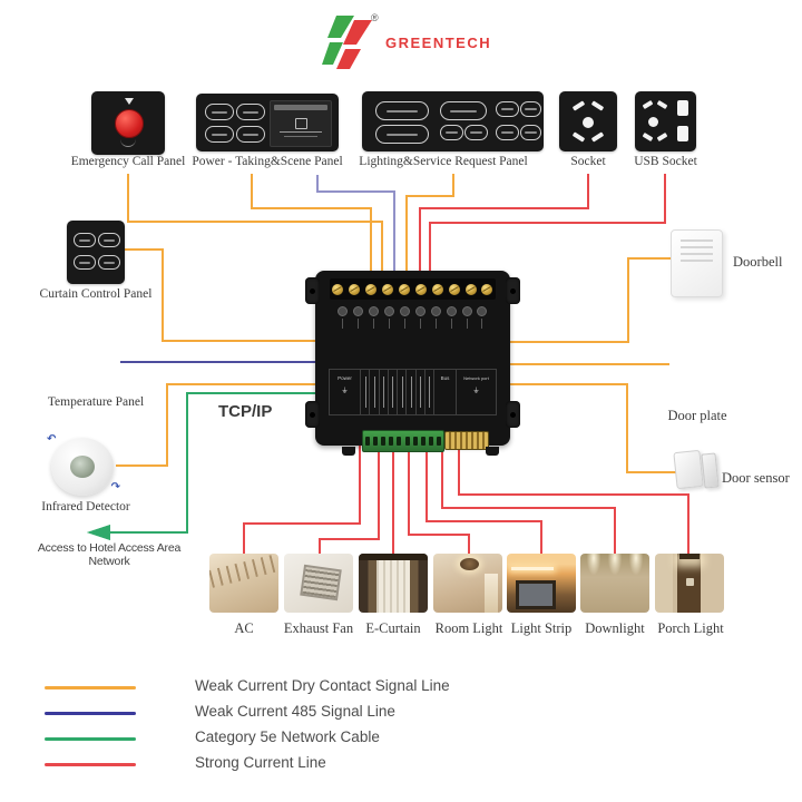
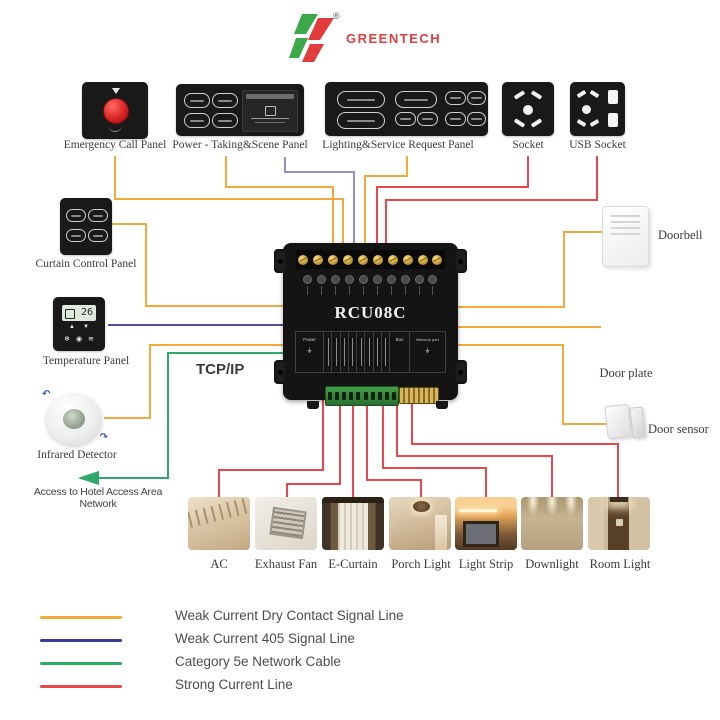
  ®
  GREENTECH
  Emergency Call Panel
  Power - Taking&Scene Panel
  Lighting&Service Request Panel
  Socket
  USB Socket
  Curtain Control Panel
+ 26
+ ❄◉≋
  Temperature Panel
  ↶
  ↷
  Infrared Detector
  Access to Hotel Access Area Network
  TCP/IP
+ RCU08C
  Doorbell
  Door plate
  Door sensor
  AC
  Exhaust Fan
  E-Curtain
- Room Light
+ Porch Light
  Light Strip
  Downlight
- Porch Light
+ Room Light
  Weak Current Dry Contact Signal Line
- Weak Current 485 Signal Line
+ Weak Current 405 Signal Line
  Category 5e Network Cable
  Strong Current Line
